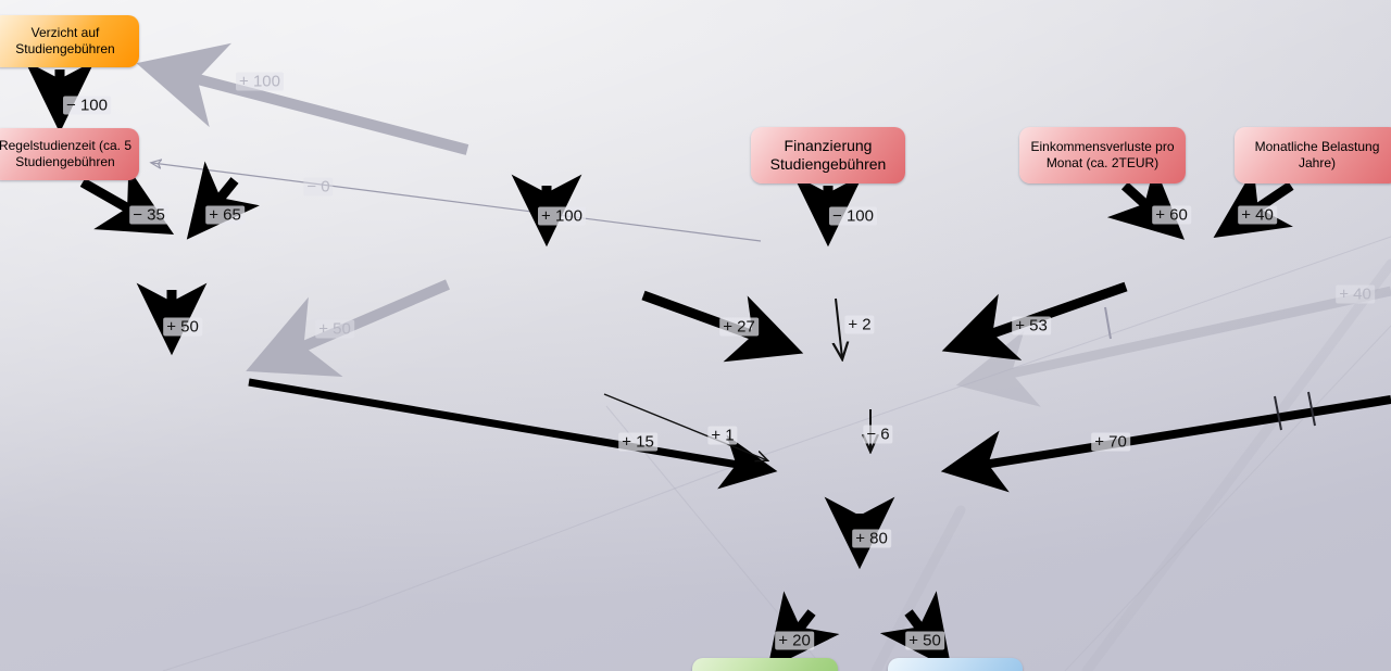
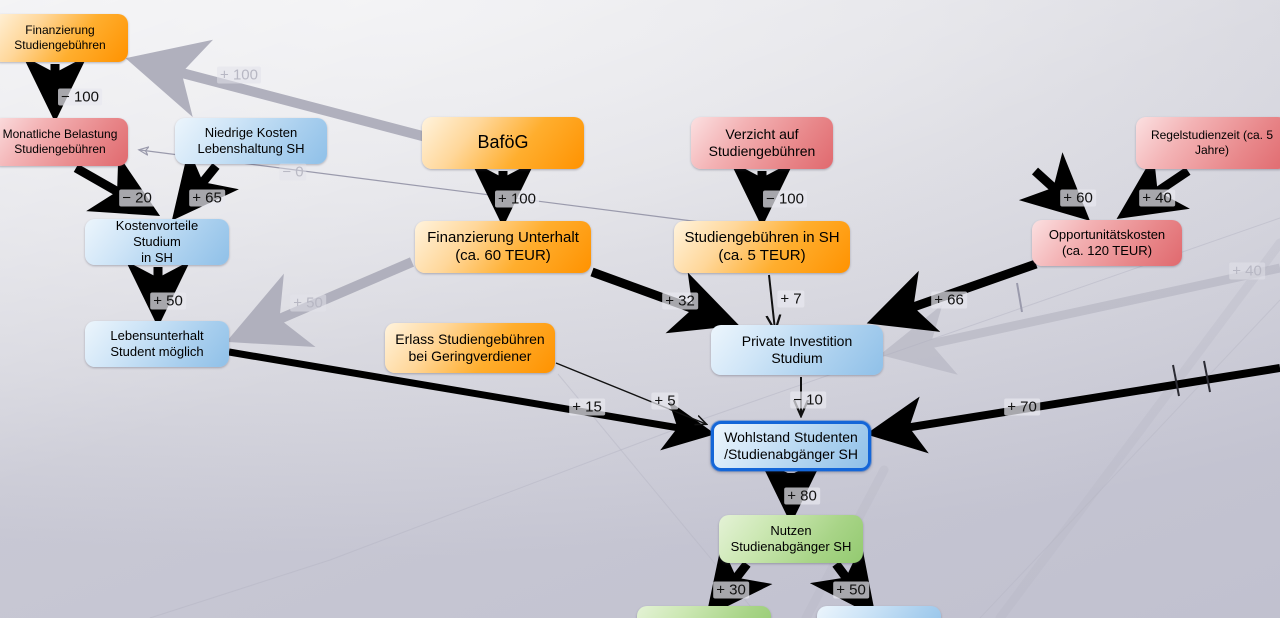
- Verzicht auf
+ Finanzierung
  Studiengebühren
- Regelstudienzeit (ca. 5
+ Monatliche Belastung
  Studiengebühren
+ Niedrige Kosten
+ Lebenshaltung SH
+ BaföG
- Finanzierung
+ Verzicht auf
  Studiengebühren
- Einkommensverluste pro
- Monat (ca. 2TEUR)
- Monatliche Belastung
+ Regelstudienzeit (ca. 5
  Jahre)
+ Kostenvorteile Studium
+ in SH
+ Finanzierung Unterhalt
+ (ca. 60 TEUR)
+ Studiengebühren in SH
+ (ca. 5 TEUR)
+ Opportunitätskosten
+ (ca. 120 TEUR)
+ Lebensunterhalt
+ Student möglich
+ Erlass Studiengebühren
+ bei Geringverdiener
+ Private Investition
+ Studium
+ Wohlstand Studenten
+ /Studienabgänger SH
+ Nutzen
+ Studienabgänger SH
  − 100
- − 35
+ − 20
  + 65
  + 50
  + 100
  + 100
  − 100
  − 0
  + 50
- + 27
+ + 32
- + 2
+ + 7
  + 60
  + 40
- + 53
+ + 66
  + 40
  + 15
- + 1
+ + 5
- − 6
+ − 10
  + 70
  + 80
- + 20
+ + 30
  + 50
